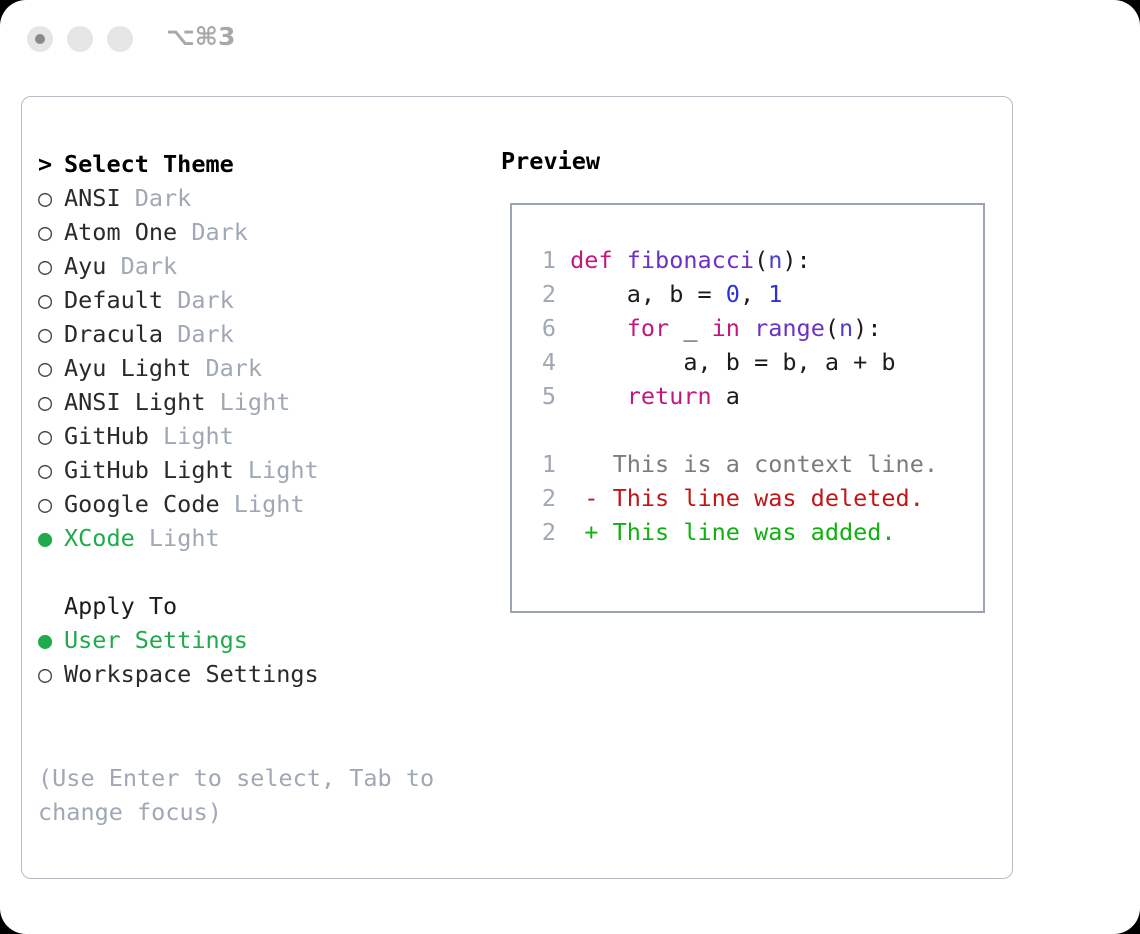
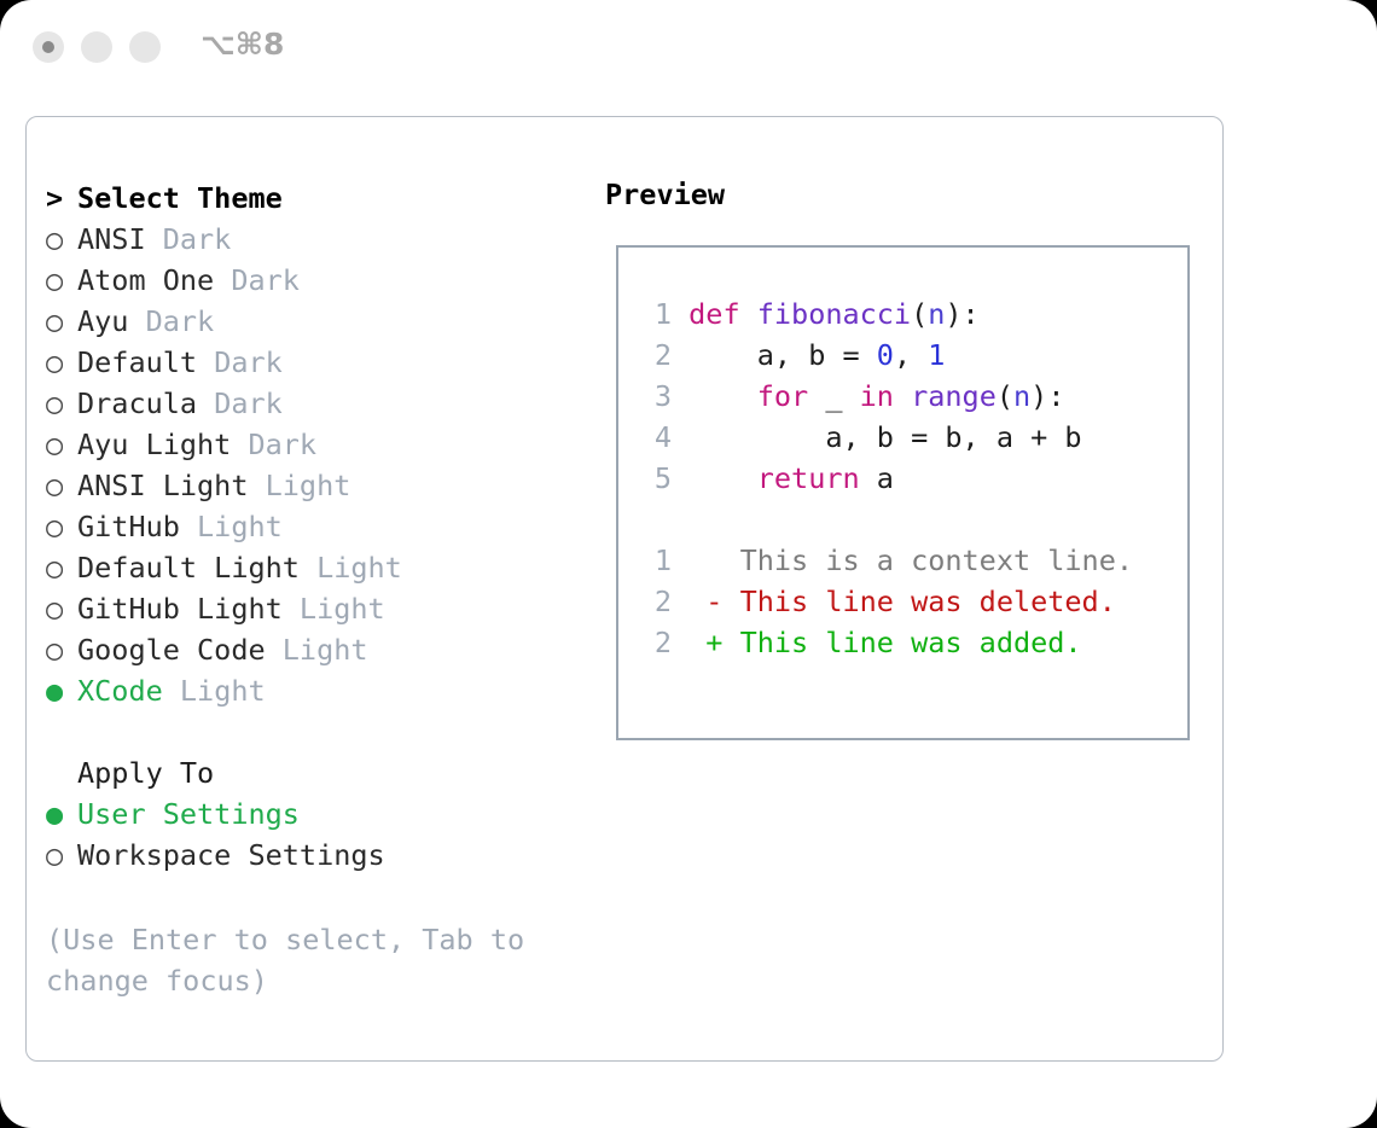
- ⌥⌘3
+ ⌥⌘8
  > Select Theme
  ○ ANSI Dark
  ○ Atom One Dark
  ○ Ayu Dark
  ○ Default Dark
  ○ Dracula Dark
  ○ Ayu Light Dark
  ○ ANSI Light Light
  ○ GitHub Light
+ ○ Default Light Light
  ○ GitHub Light Light
  ○ Google Code Light
  ● XCode Light
  Apply To
  ● User Settings
  ○ Workspace Settings
  (Use Enter to select, Tab to change focus)
  Preview
  1 def fibonacci(n):
  2 a, b = 0, 1
- 6 for _ in range(n):
+ 3 for _ in range(n):
  4 a, b = b, a + b
  5 return a
  1 This is a context line.
  2 - This line was deleted.
  2 + This line was added.
